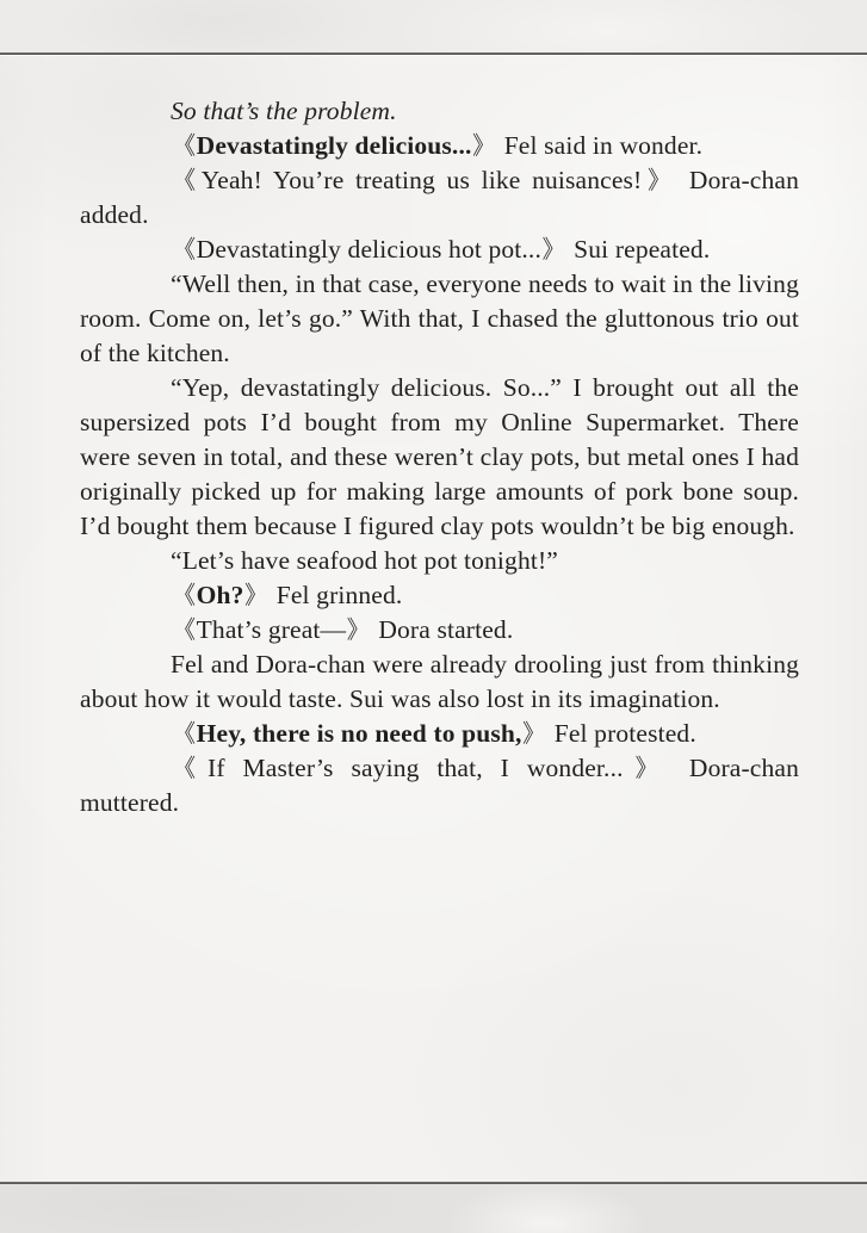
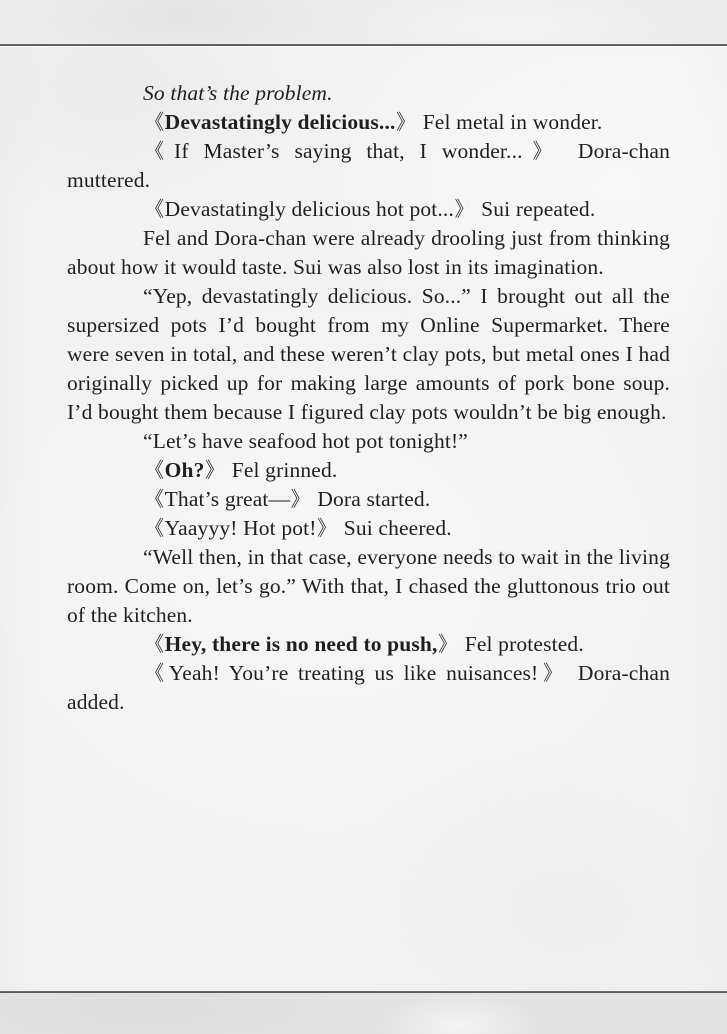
  So that’s the problem.
- 《Devastatingly delicious...》 Fel said in wonder.
+ 《Devastatingly delicious...》 Fel metal in wonder.
- 《Yeah! You’re treating us like nuisances!》 Dora-chan added.
+ 《If Master’s saying that, I wonder...》 Dora-chan muttered.
  《Devastatingly delicious hot pot...》 Sui repeated.
- “Well then, in that case, everyone needs to wait in the living room. Come on, let’s go.” With that, I chased the gluttonous trio out of the kitchen.
+ Fel and Dora-chan were already drooling just from thinking about how it would taste. Sui was also lost in its imagination.
  “Yep, devastatingly delicious. So...” I brought out all the supersized pots I’d bought from my Online Supermarket. There were seven in total, and these weren’t clay pots, but metal ones I had originally picked up for making large amounts of pork bone soup. I’d bought them because I figured clay pots wouldn’t be big enough.
  “Let’s have seafood hot pot tonight!”
  《Oh?》 Fel grinned.
  《That’s great—》 Dora started.
+ 《Yaayyy! Hot pot!》 Sui cheered.
- Fel and Dora-chan were already drooling just from thinking about how it would taste. Sui was also lost in its imagination.
+ “Well then, in that case, everyone needs to wait in the living room. Come on, let’s go.” With that, I chased the gluttonous trio out of the kitchen.
  《Hey, there is no need to push,》 Fel protested.
- 《If Master’s saying that, I wonder...》 Dora-chan muttered.
+ 《Yeah! You’re treating us like nuisances!》 Dora-chan added.
